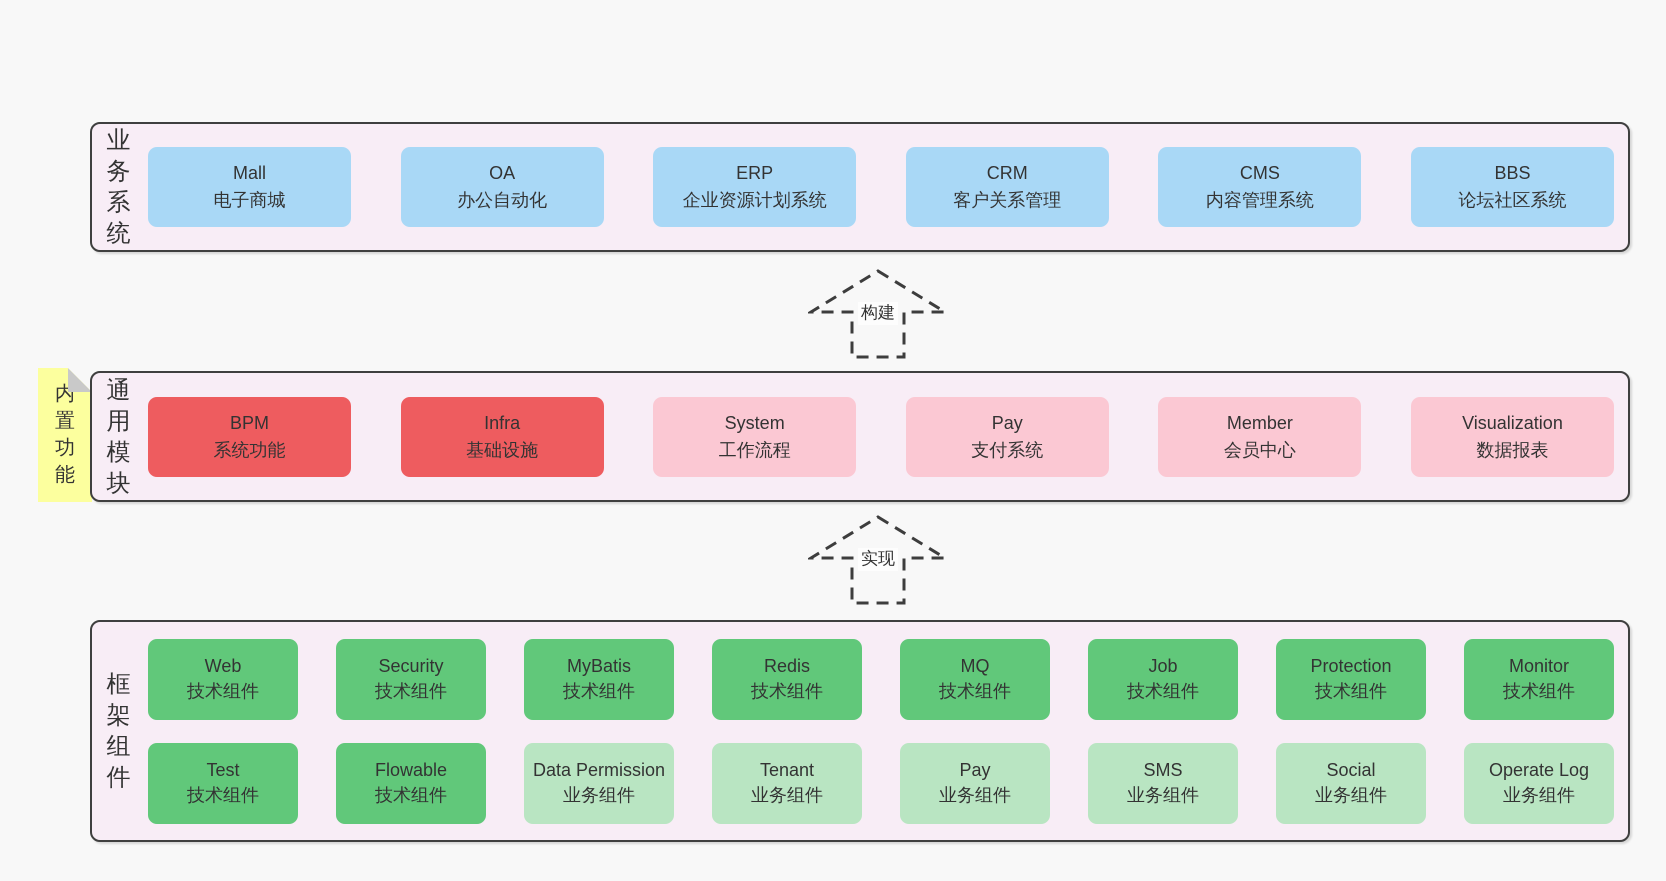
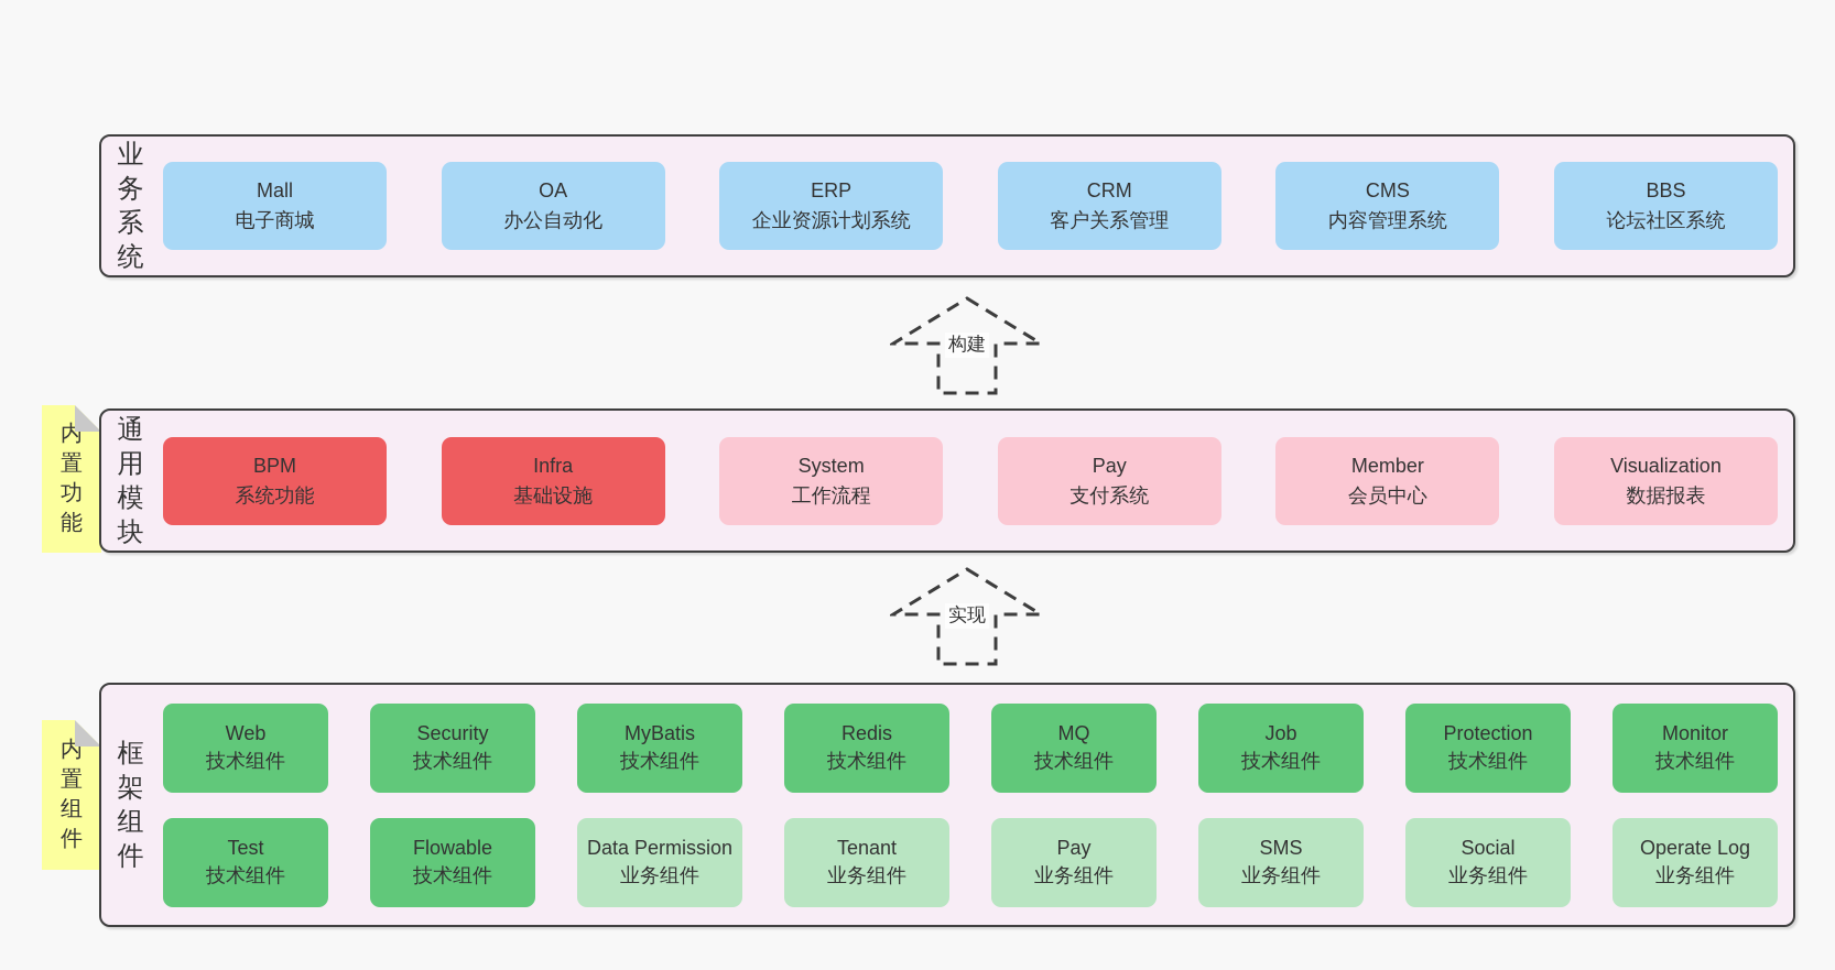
  内置功能
+ 内置组件
  业务系统
  Mall
  电子商城
  OA
  办公自动化
  ERP
  企业资源计划系统
  CRM
  客户关系管理
  CMS
  内容管理系统
  BBS
  论坛社区系统
  构建
  通用模块
  BPM
  系统功能
  Infra
  基础设施
  System
  工作流程
  Pay
  支付系统
  Member
  会员中心
  Visualization
  数据报表
  实现
  框架组件
  Web
  技术组件
  Security
  技术组件
  MyBatis
  技术组件
  Redis
  技术组件
  MQ
  技术组件
  Job
  技术组件
  Protection
  技术组件
  Monitor
  技术组件
  Test
  技术组件
  Flowable
  技术组件
  Data Permission
  业务组件
  Tenant
  业务组件
  Pay
  业务组件
  SMS
  业务组件
  Social
  业务组件
  Operate Log
  业务组件
